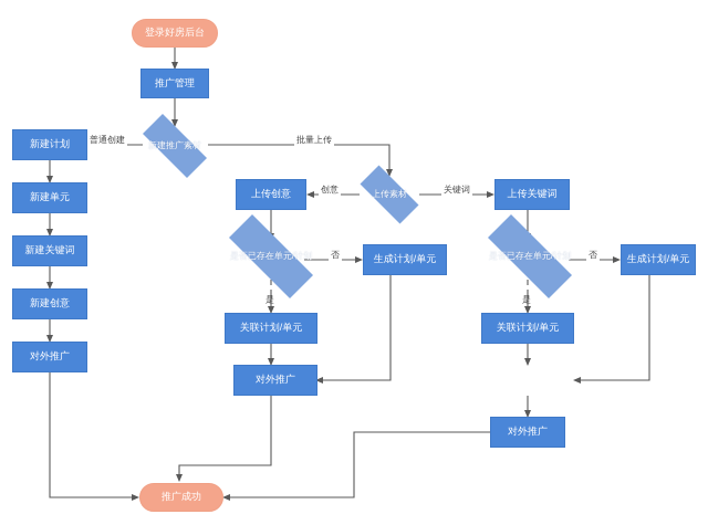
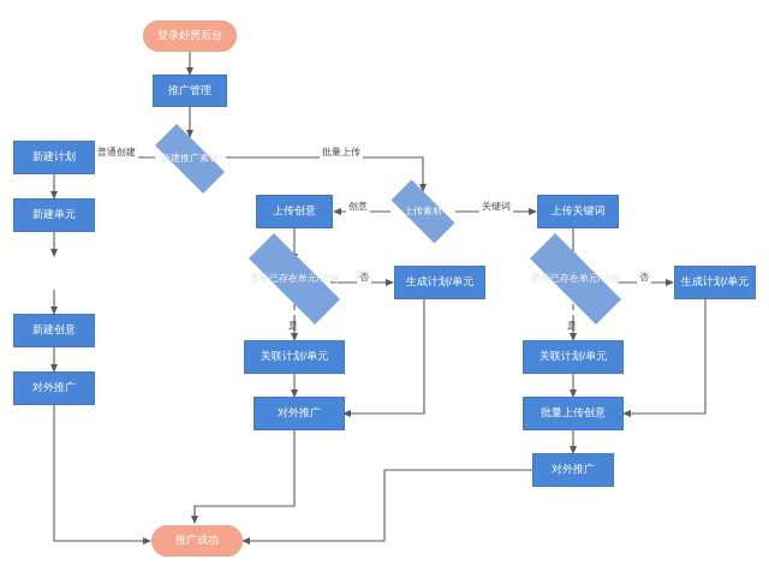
  登录好房后台
  推广管理
  新建推广素材
  新建计划
  新建单元
- 新建关键词
  新建创意
  对外推广
  上传素材
  上传创意
  上传关键词
  是否已存在单元/计划
  是否已存在单元/计划
  生成计划/单元
  生成计划/单元
  关联计划/单元
  关联计划/单元
  对外推广
+ 批量上传创意
  对外推广
  推广成功
  普通创建
  批量上传
  创意
  关键词
  否
  否
